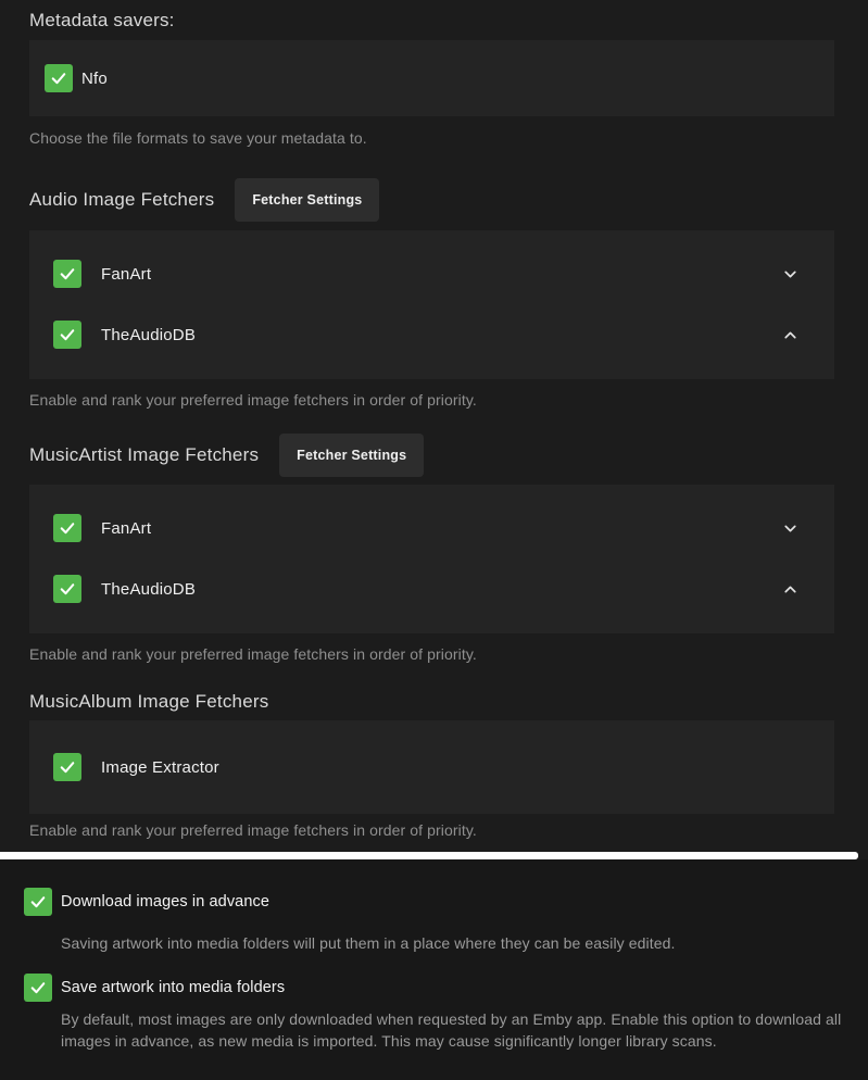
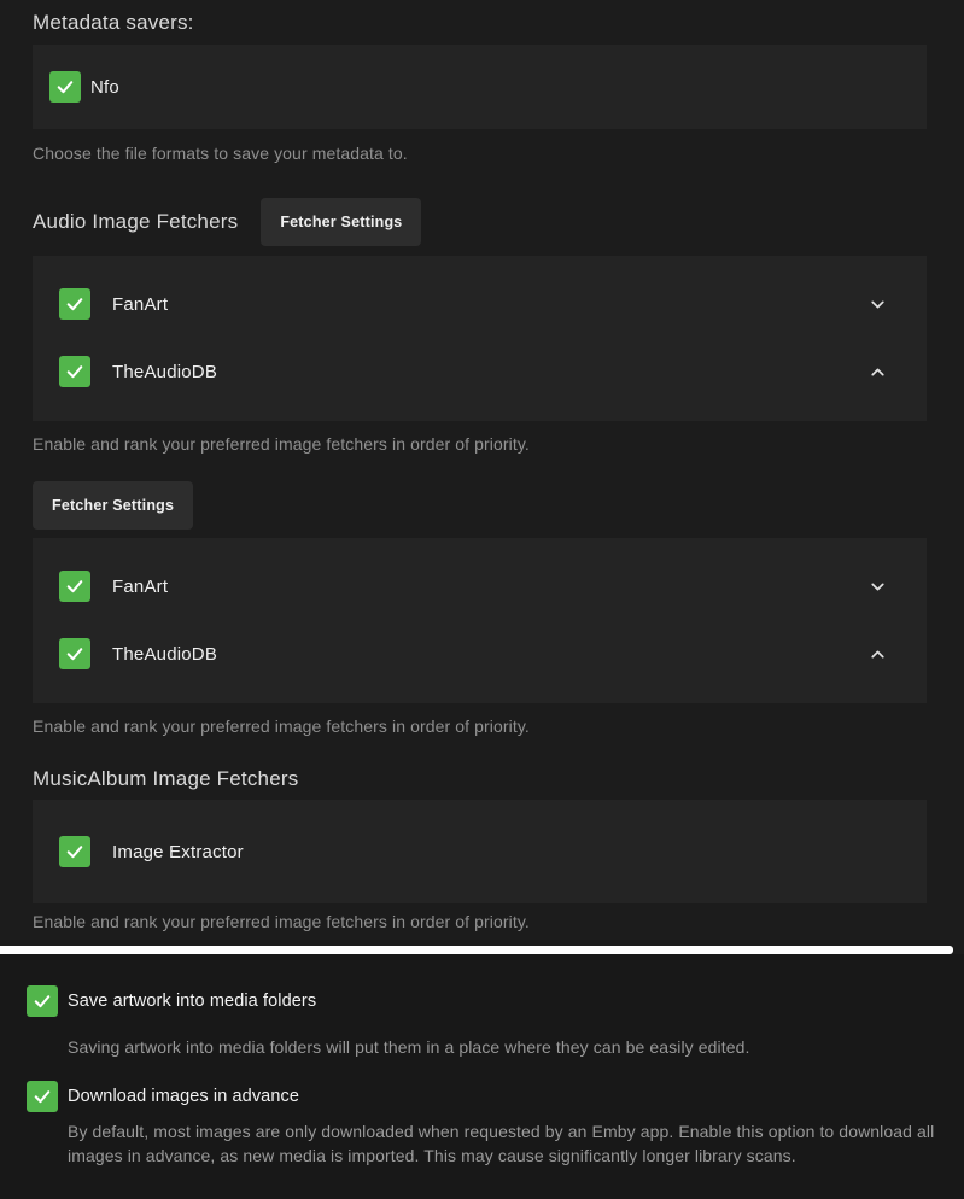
  Metadata savers:
  Nfo
  Choose the file formats to save your metadata to.
  Audio Image Fetchers
  Fetcher Settings
  FanArt
  TheAudioDB
  Enable and rank your preferred image fetchers in order of priority.
- MusicArtist Image Fetchers
  Fetcher Settings
  FanArt
  TheAudioDB
  Enable and rank your preferred image fetchers in order of priority.
  MusicAlbum Image Fetchers
  Image Extractor
  Enable and rank your preferred image fetchers in order of priority.
- Download images in advance
+ Save artwork into media folders
  Saving artwork into media folders will put them in a place where they can be easily edited.
- Save artwork into media folders
+ Download images in advance
  By default, most images are only downloaded when requested by an Emby app. Enable this option to download all images in advance, as new media is imported. This may cause significantly longer library scans.
